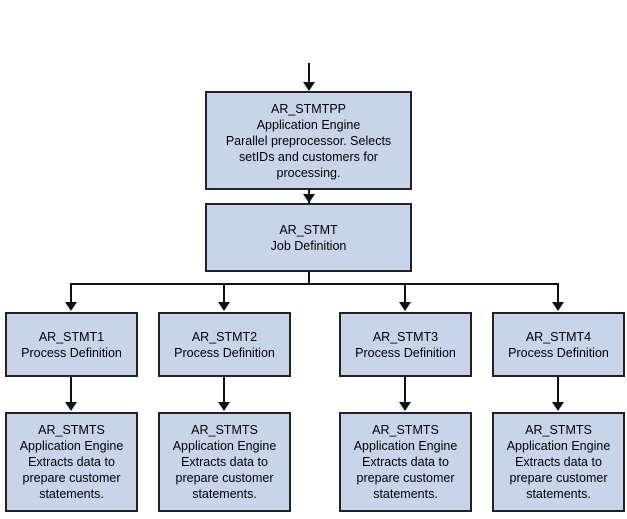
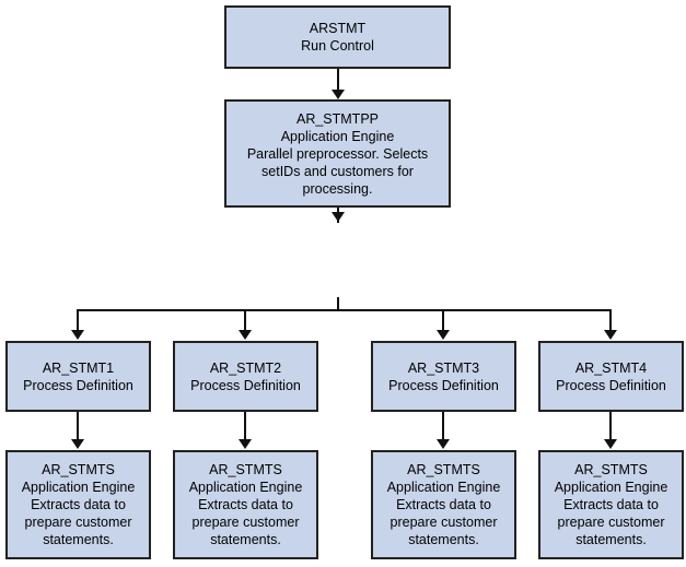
+ ARSTMT
+ Run Control
  AR_STMTPP
  Application Engine
  Parallel preprocessor. Selects setIDs and customers for processing.
- AR_STMT
- Job Definition
  AR_STMT1
  Process Definition
  AR_STMT2
  Process Definition
  AR_STMT3
  Process Definition
  AR_STMT4
  Process Definition
  AR_STMTS
  Application Engine
  Extracts data to prepare customer statements.
  AR_STMTS
  Application Engine
  Extracts data to prepare customer statements.
  AR_STMTS
  Application Engine
  Extracts data to prepare customer statements.
  AR_STMTS
  Application Engine
  Extracts data to prepare customer statements.
